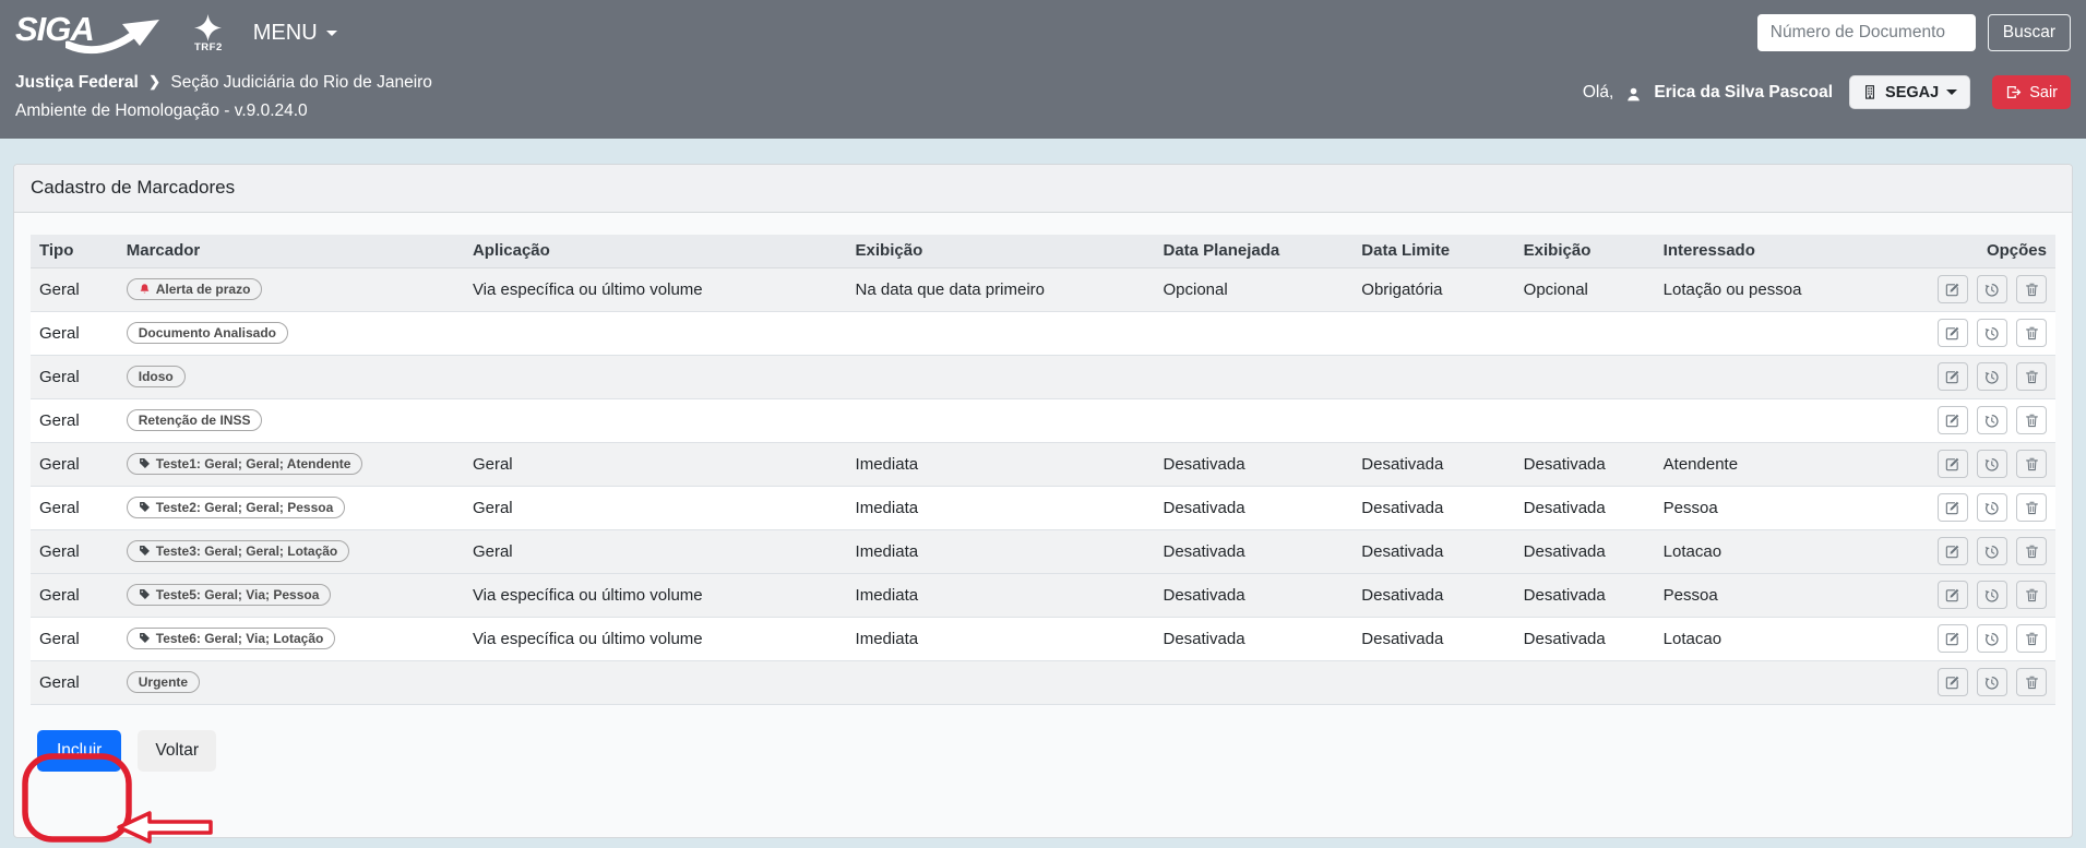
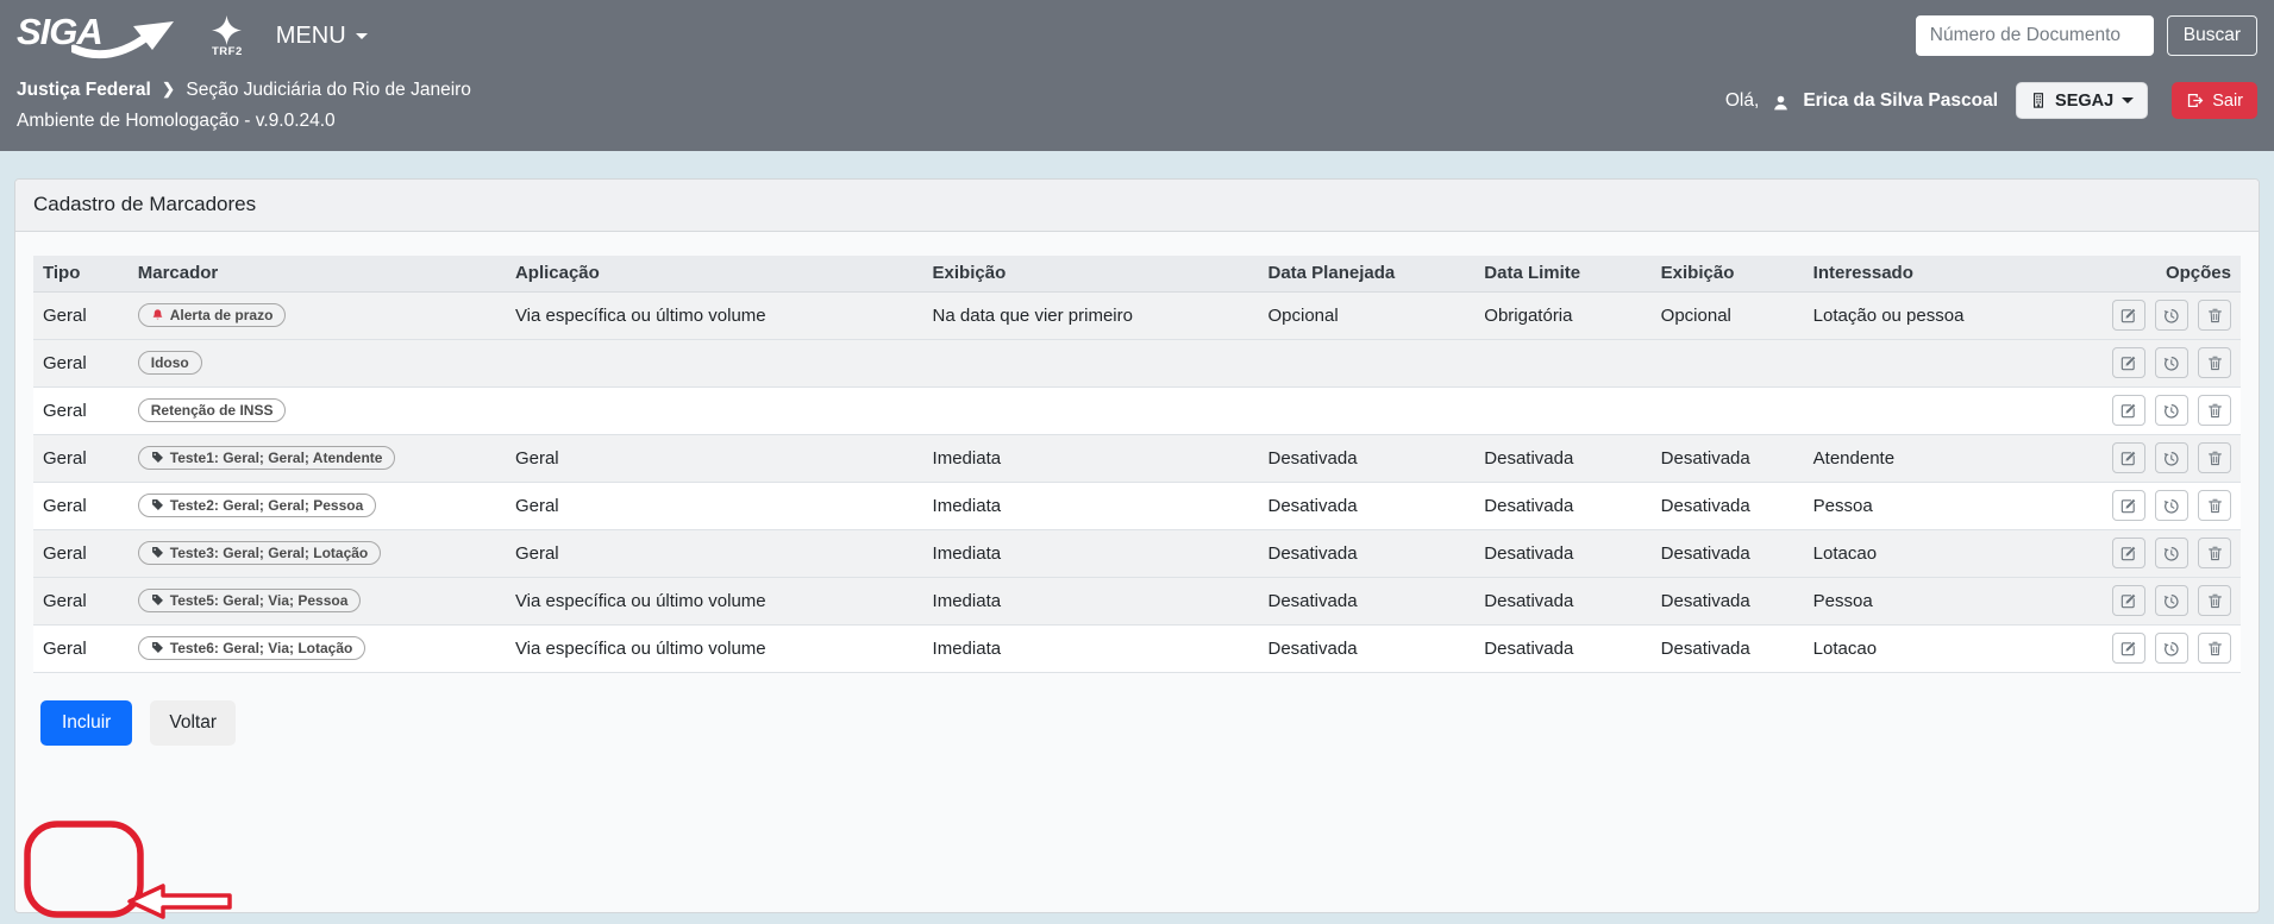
  SIGA
  TRF2
  MENU
  Número de Documento
  Buscar
  Justiça Federal ❯ Seção Judiciária do Rio de Janeiro
  Ambiente de Homologação - v.9.0.24.0
  Olá,
  Erica da Silva Pascoal
  SEGAJ
  Sair
  Cadastro de Marcadores
  Tipo	Marcador	Aplicação	Exibição	Data Planejada	Data Limite	Exibição	Interessado	Opções
- Geral	Alerta de prazo	Via específica ou último volume	Na data que data primeiro	Opcional	Obrigatória	Opcional	Lotação ou pessoa
+ Geral	Alerta de prazo	Via específica ou último volume	Na data que vier primeiro	Opcional	Obrigatória	Opcional	Lotação ou pessoa
- Geral	Documento Analisado
  Geral	Idoso
  Geral	Retenção de INSS
  Geral	Teste1: Geral; Geral; Atendente	Geral	Imediata	Desativada	Desativada	Desativada	Atendente
  Geral	Teste2: Geral; Geral; Pessoa	Geral	Imediata	Desativada	Desativada	Desativada	Pessoa
  Geral	Teste3: Geral; Geral; Lotação	Geral	Imediata	Desativada	Desativada	Desativada	Lotacao
  Geral	Teste5: Geral; Via; Pessoa	Via específica ou último volume	Imediata	Desativada	Desativada	Desativada	Pessoa
  Geral	Teste6: Geral; Via; Lotação	Via específica ou último volume	Imediata	Desativada	Desativada	Desativada	Lotacao
- Geral	Urgente
  Incluir
  Voltar
